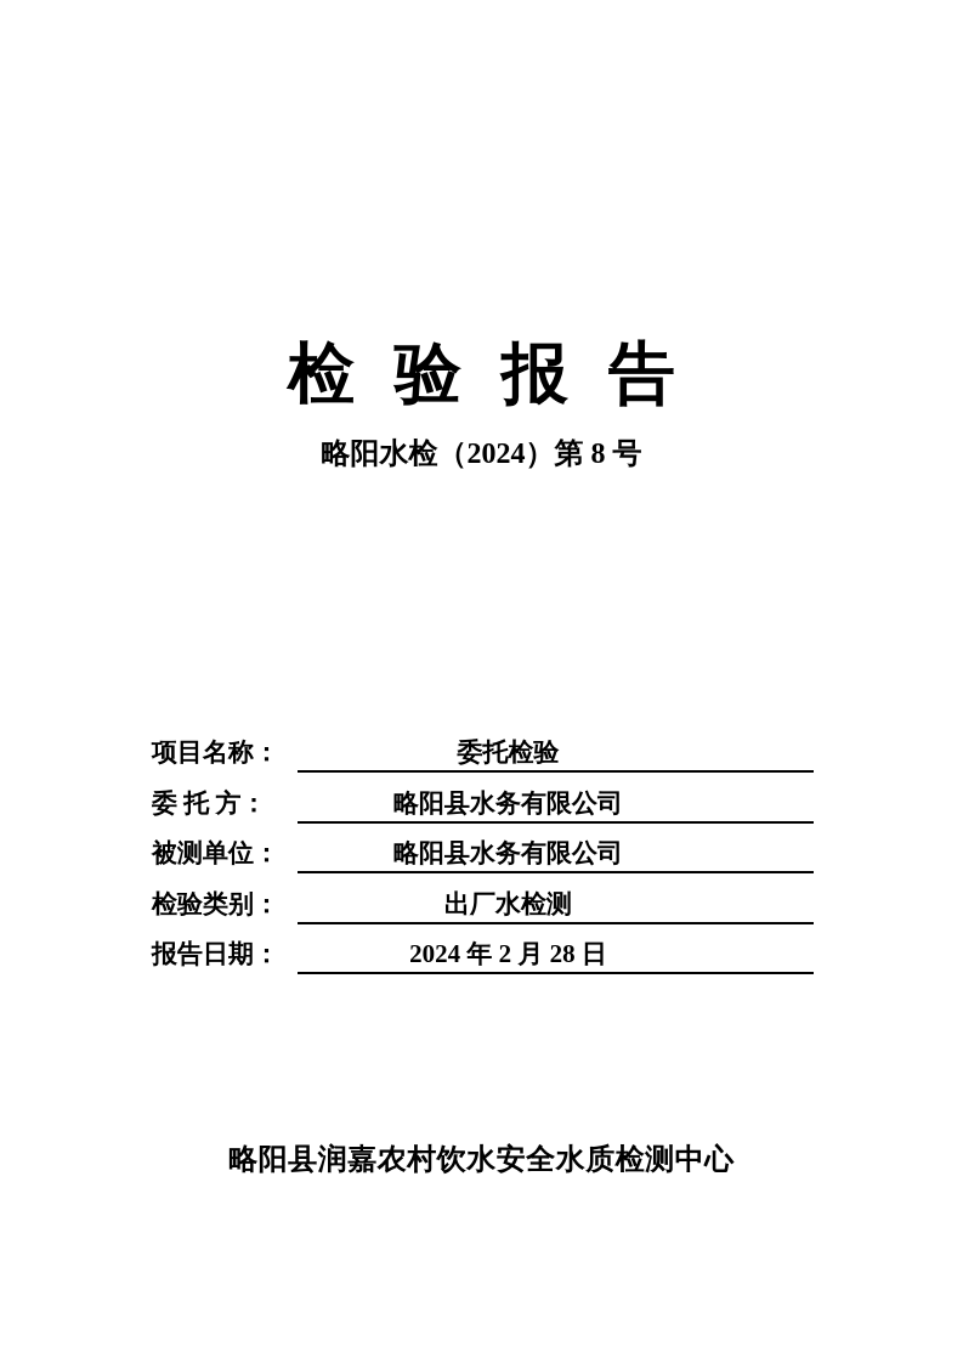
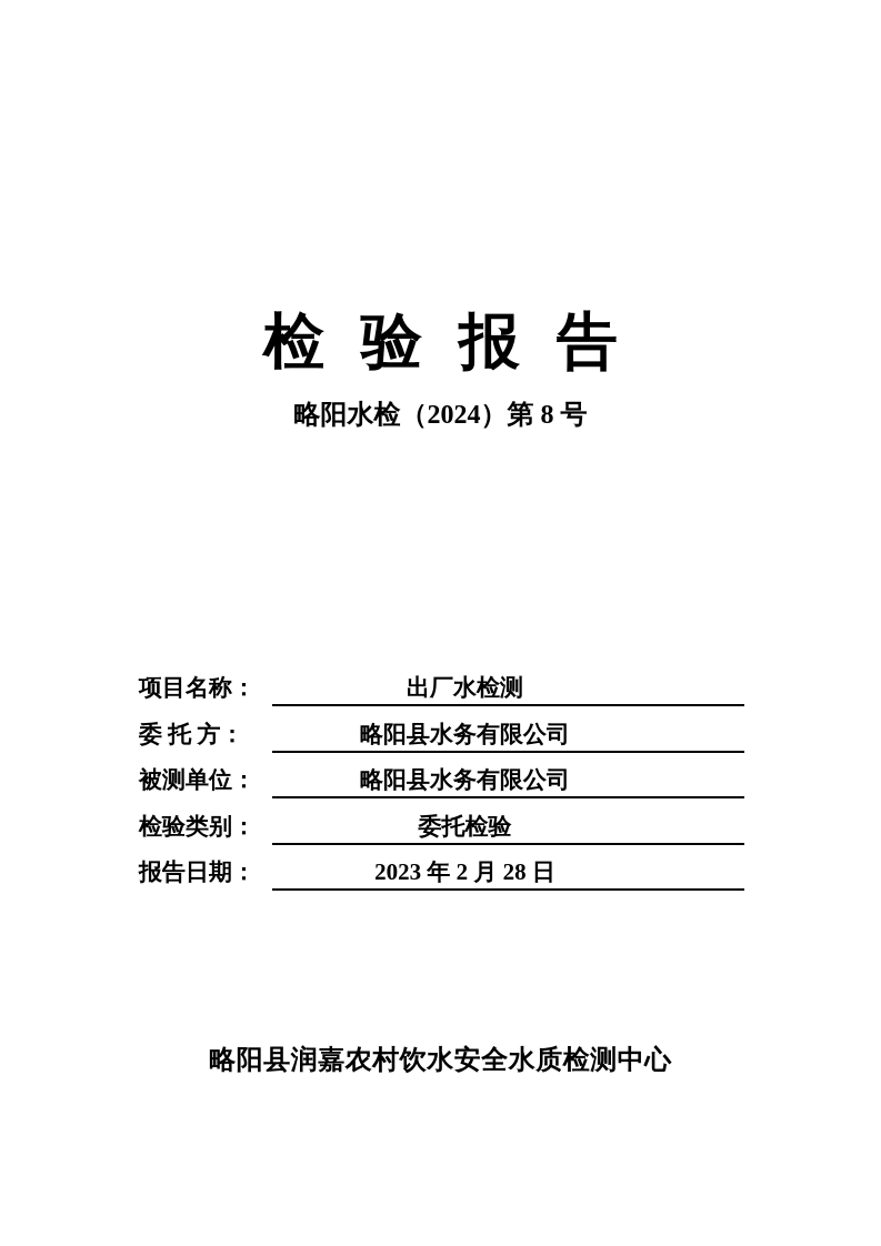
  检验报告
  略阳水检（2024）第 8 号
  项目名称：
- 委托检验
+ 出厂水检测
  委 托 方：
  略阳县水务有限公司
  被测单位：
  略阳县水务有限公司
  检验类别：
- 出厂水检测
+ 委托检验
  报告日期：
- 2024 年 2 月 28 日
+ 2023 年 2 月 28 日
  略阳县润嘉农村饮水安全水质检测中心
